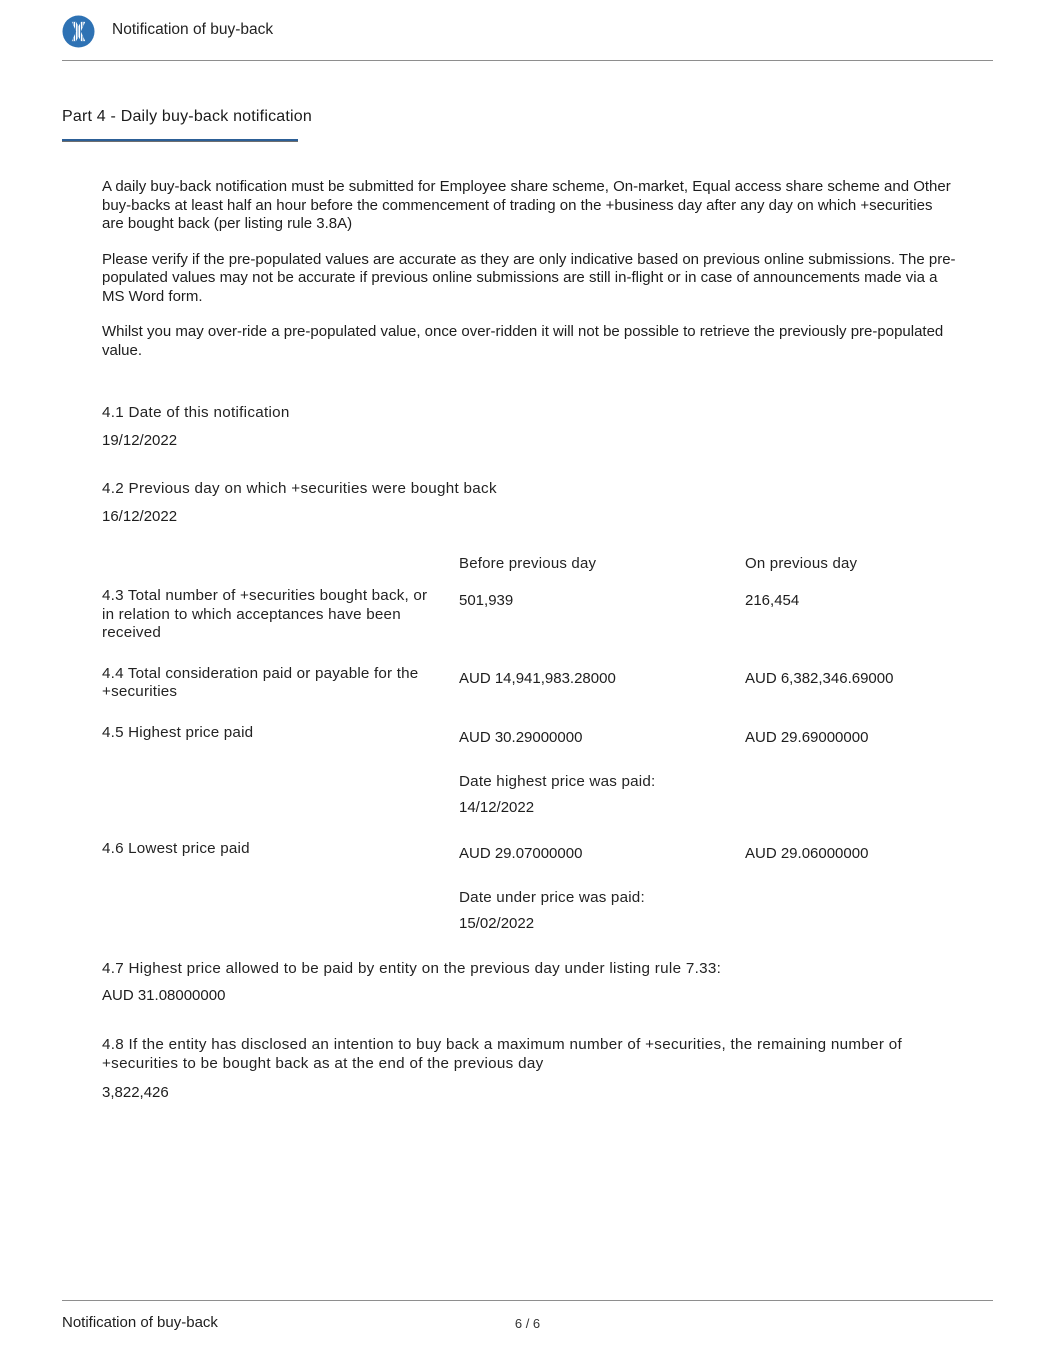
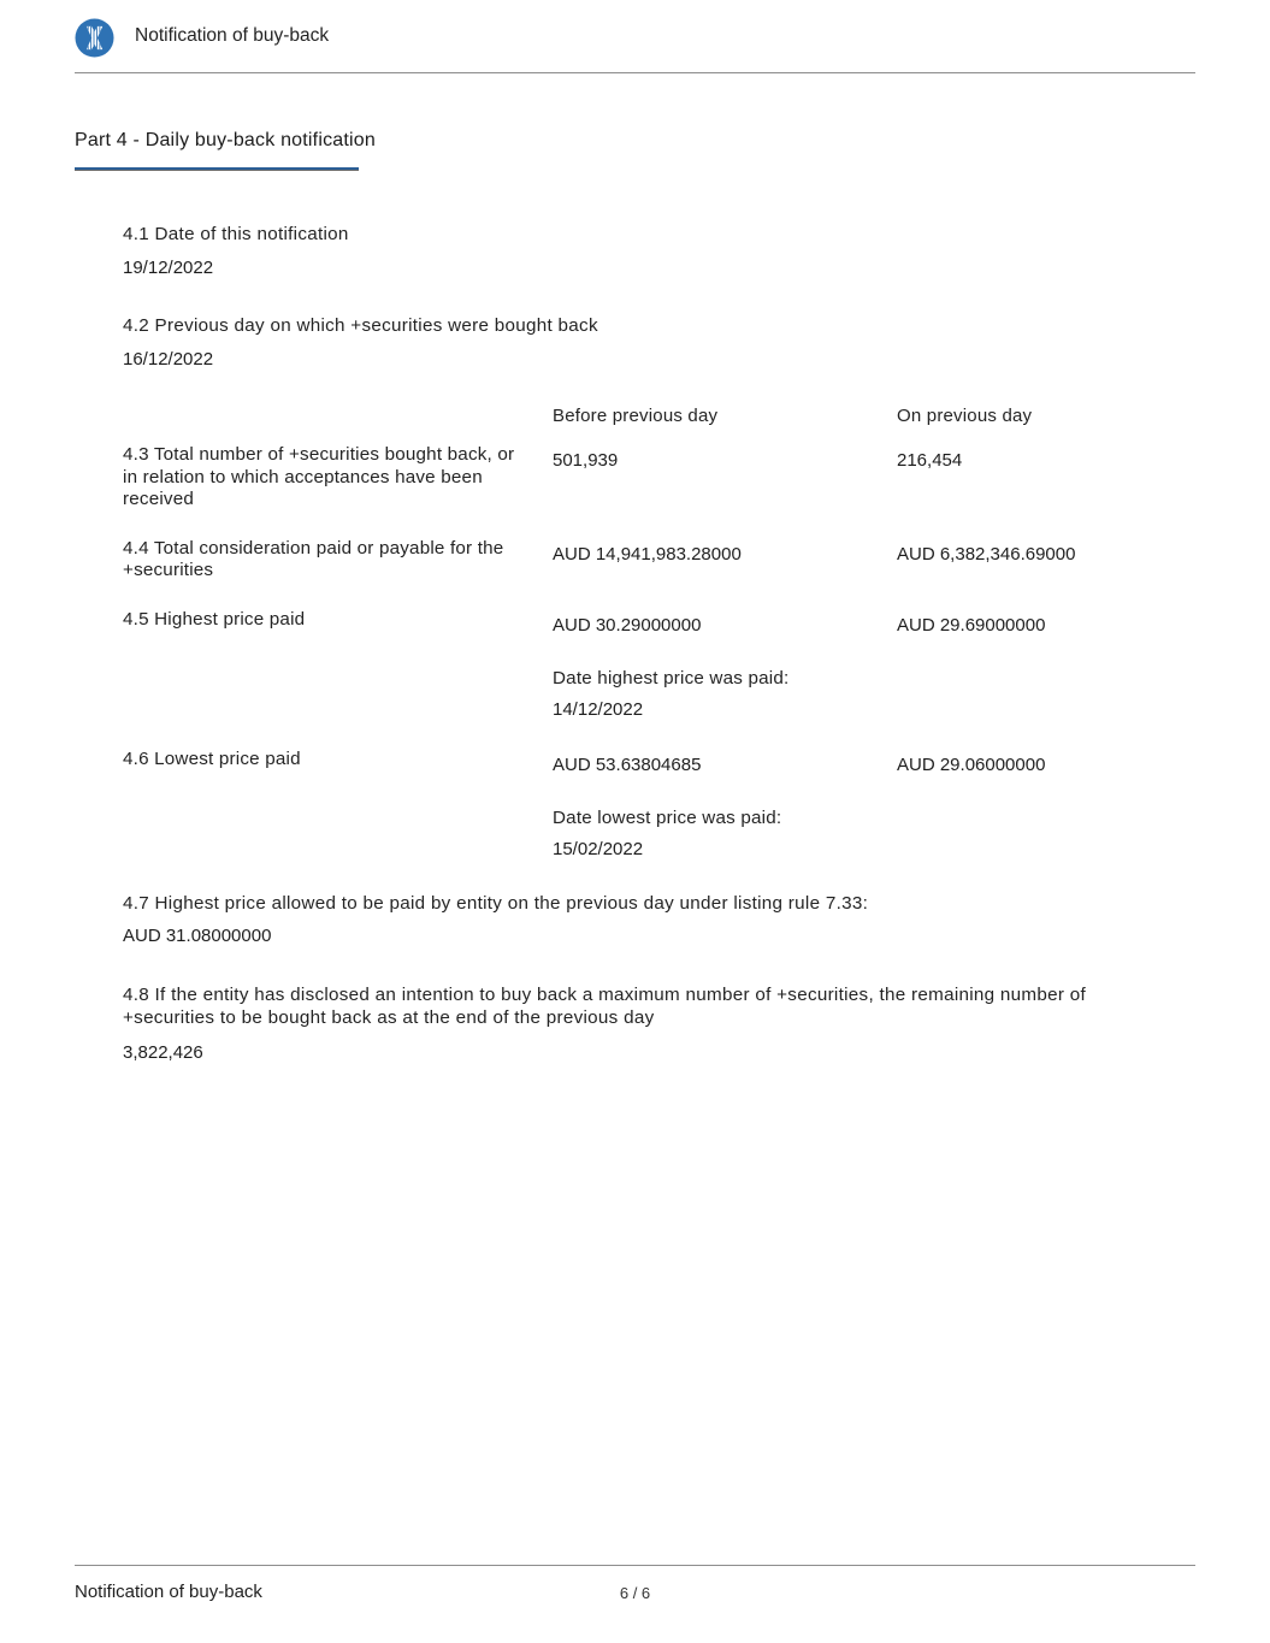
  Notification of buy-back
  Part 4 - Daily buy-back notification
- A daily buy-back notification must be submitted for Employee share scheme, On-market, Equal access share scheme and Other buy-backs at least half an hour before the commencement of trading on the +business day after any day on which +securities are bought back (per listing rule 3.8A)
- Please verify if the pre-populated values are accurate as they are only indicative based on previous online submissions. The pre-populated values may not be accurate if previous online submissions are still in-flight or in case of announcements made via a MS Word form.
- Whilst you may over-ride a pre-populated value, once over-ridden it will not be possible to retrieve the previously pre-populated value.
  4.1 Date of this notification
  19/12/2022
  4.2 Previous day on which +securities were bought back
  16/12/2022
  Before previous day
  On previous day
  4.3 Total number of +securities bought back, or in relation to which acceptances have been received
  501,939
  216,454
  4.4 Total consideration paid or payable for the +securities
  AUD 14,941,983.28000
  AUD 6,382,346.69000
  4.5 Highest price paid
  AUD 30.29000000
  Date highest price was paid:
  14/12/2022
  AUD 29.69000000
  4.6 Lowest price paid
- AUD 29.07000000
+ AUD 53.63804685
- Date under price was paid:
+ Date lowest price was paid:
  15/02/2022
  AUD 29.06000000
  4.7 Highest price allowed to be paid by entity on the previous day under listing rule 7.33:
  AUD 31.08000000
  4.8 If the entity has disclosed an intention to buy back a maximum number of +securities, the remaining number of +securities to be bought back as at the end of the previous day
  3,822,426
  Notification of buy-back
  6 / 6
